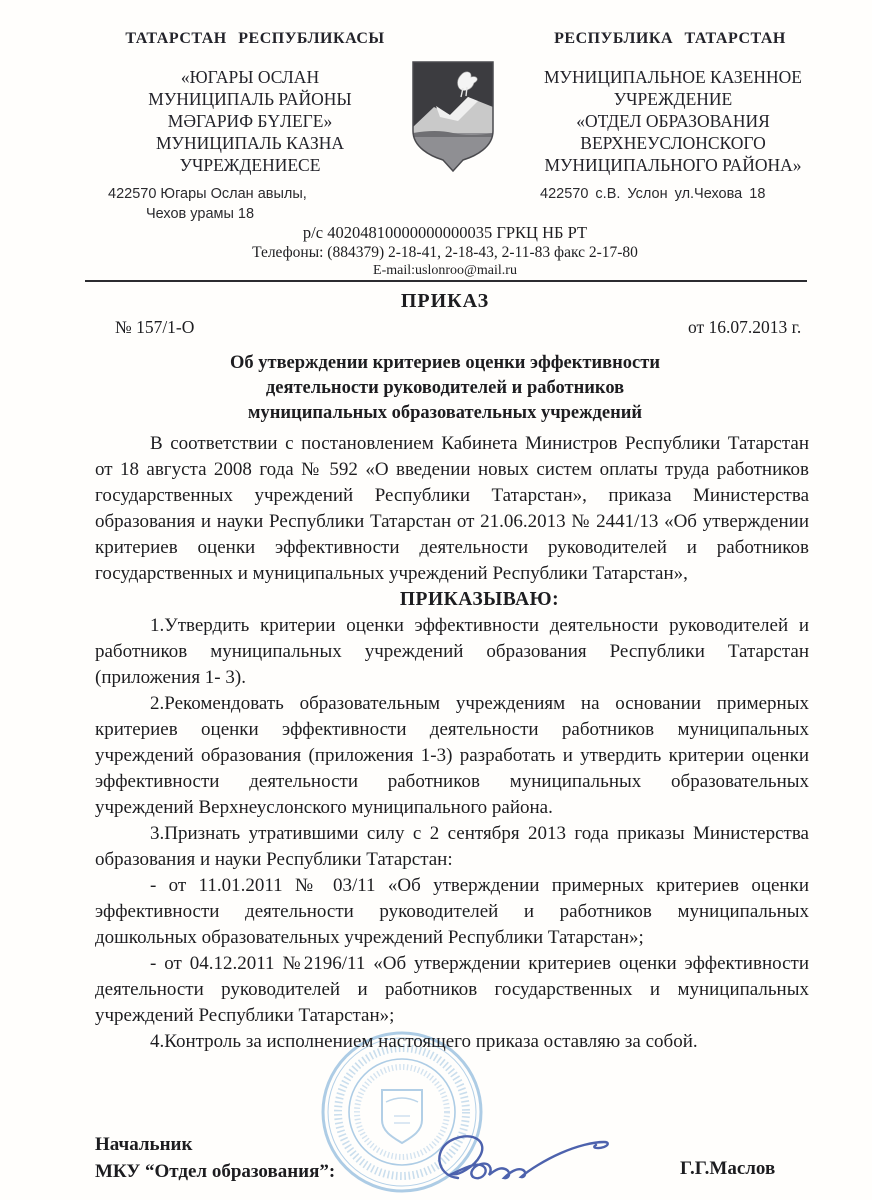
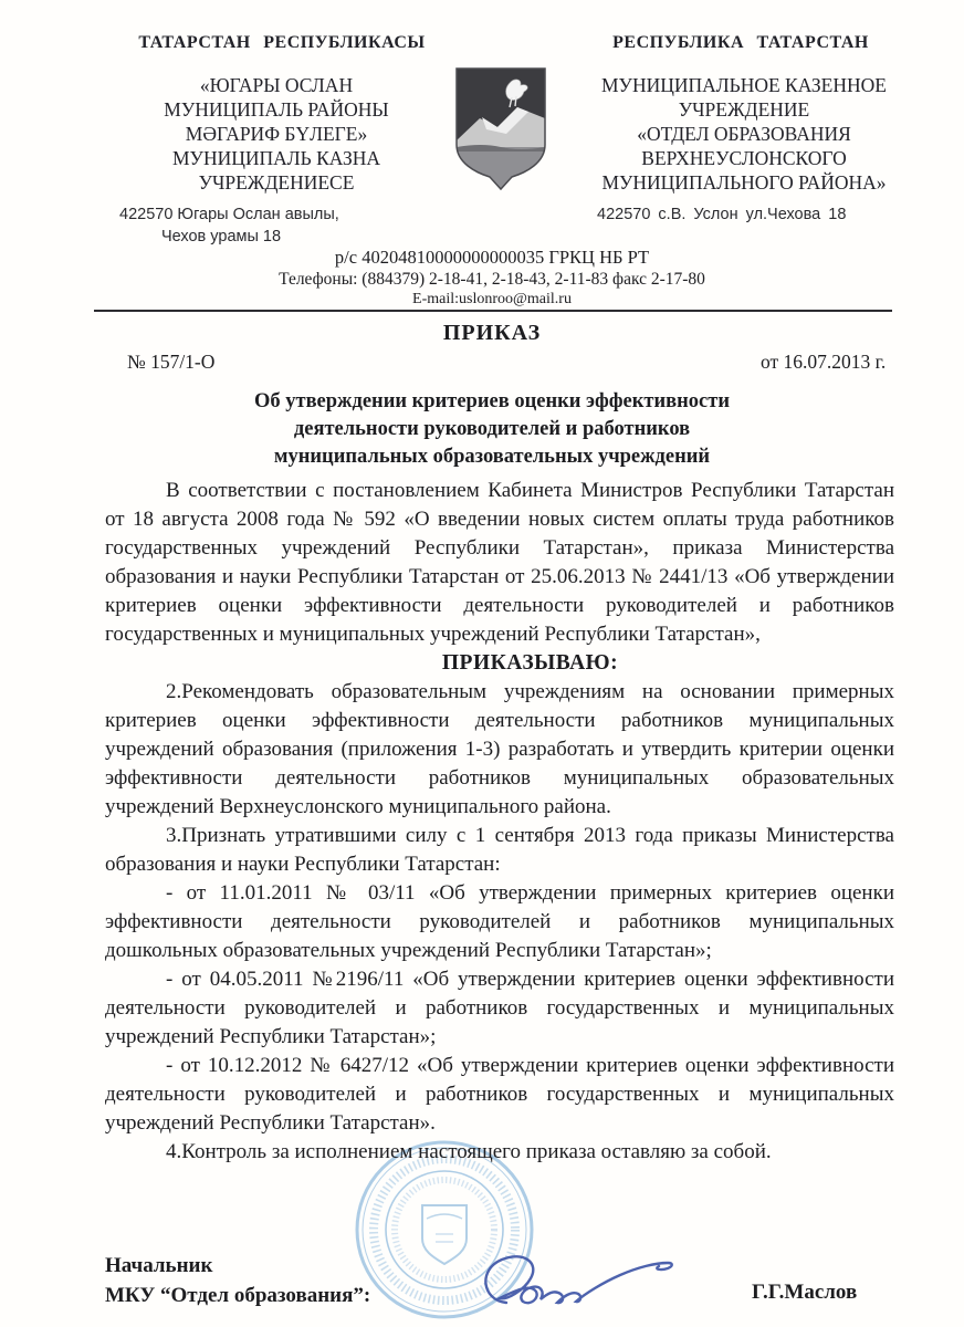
  ТАТАРСТАН РЕСПУБЛИКАСЫ
  РЕСПУБЛИКА ТАТАРСТАН
  «ЮГАРЫ ОСЛАН
  МУНИЦИПАЛЬ РАЙОНЫ
  МӘГАРИФ БҮЛЕГЕ»
  МУНИЦИПАЛЬ КАЗНА
  УЧРЕЖДЕНИЕСЕ
  МУНИЦИПАЛЬНОЕ КАЗЕННОЕ
  УЧРЕЖДЕНИЕ
  «ОТДЕЛ ОБРАЗОВАНИЯ
  ВЕРХНЕУСЛОНСКОГО
  МУНИЦИПАЛЬНОГО РАЙОНА»
  422570 Югары Ослан авылы,
  Чехов урамы 18
  422570 с.В. Услон ул.Чехова 18
  р/с 40204810000000000035 ГРКЦ НБ РТ
  Телефоны: (884379) 2-18-41, 2-18-43, 2-11-83 факс 2-17-80
  E-mail:uslonroo@mail.ru
  ПРИКАЗ
  № 157/1-О
  от 16.07.2013 г.
  Об утверждении критериев оценки эффективности
  деятельности руководителей и работников
  муниципальных образовательных учреждений
- В соответствии с постановлением Кабинета Министров Республики Татарстан от 18 августа 2008 года № 592 «О введении новых систем оплаты труда работников государственных учреждений Республики Татарстан», приказа Министерства образования и науки Республики Татарстан от 21.06.2013 № 2441/13 «Об утверждении критериев оценки эффективности деятельности руководителей и работников государственных и муниципальных учреждений Республики Татарстан»,
+ В соответствии с постановлением Кабинета Министров Республики Татарстан от 18 августа 2008 года № 592 «О введении новых систем оплаты труда работников государственных учреждений Республики Татарстан», приказа Министерства образования и науки Республики Татарстан от 25.06.2013 № 2441/13 «Об утверждении критериев оценки эффективности деятельности руководителей и работников государственных и муниципальных учреждений Республики Татарстан»,
  ПРИКАЗЫВАЮ:
- 1.Утвердить критерии оценки эффективности деятельности руководителей и работников муниципальных учреждений образования Республики Татарстан (приложения 1- 3).
  2.Рекомендовать образовательным учреждениям на основании примерных критериев оценки эффективности деятельности работников муниципальных учреждений образования (приложения 1-3) разработать и утвердить критерии оценки эффективности деятельности работников муниципальных образовательных учреждений Верхнеуслонского муниципального района.
- 3.Признать утратившими силу с 2 сентября 2013 года приказы Министерства образования и науки Республики Татарстан:
+ 3.Признать утратившими силу с 1 сентября 2013 года приказы Министерства образования и науки Республики Татарстан:
  - от 11.01.2011 № 03/11 «Об утверждении примерных критериев оценки эффективности деятельности руководителей и работников муниципальных дошкольных образовательных учреждений Республики Татарстан»;
- - от 04.12.2011 №2196/11 «Об утверждении критериев оценки эффективности деятельности руководителей и работников государственных и муниципальных учреждений Республики Татарстан»;
+ - от 04.05.2011 №2196/11 «Об утверждении критериев оценки эффективности деятельности руководителей и работников государственных и муниципальных учреждений Республики Татарстан»;
+ - от 10.12.2012 № 6427/12 «Об утверждении критериев оценки эффективности деятельности руководителей и работников государственных и муниципальных учреждений Республики Татарстан».
  4.Контроль за исполнением настоящего приказа оставляю за собой.
  Начальник
  МКУ “Отдел образования”:
  Г.Г.Маслов
